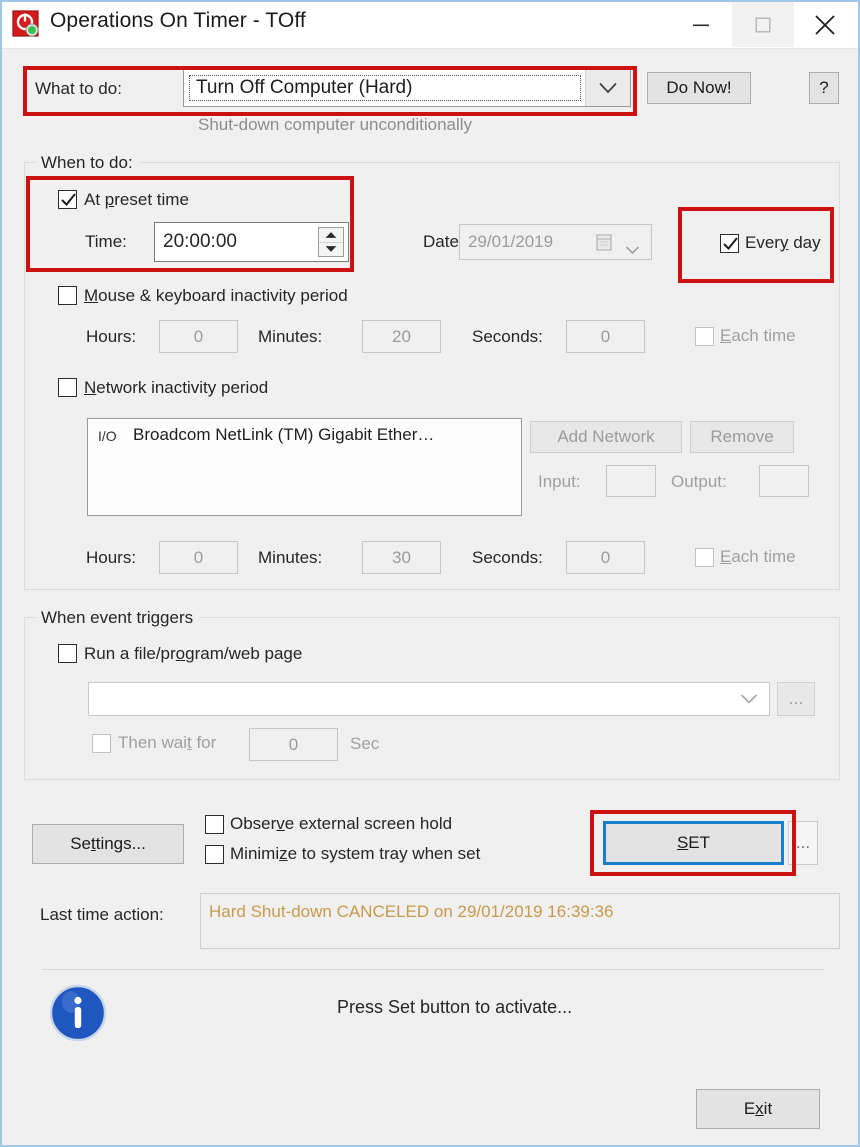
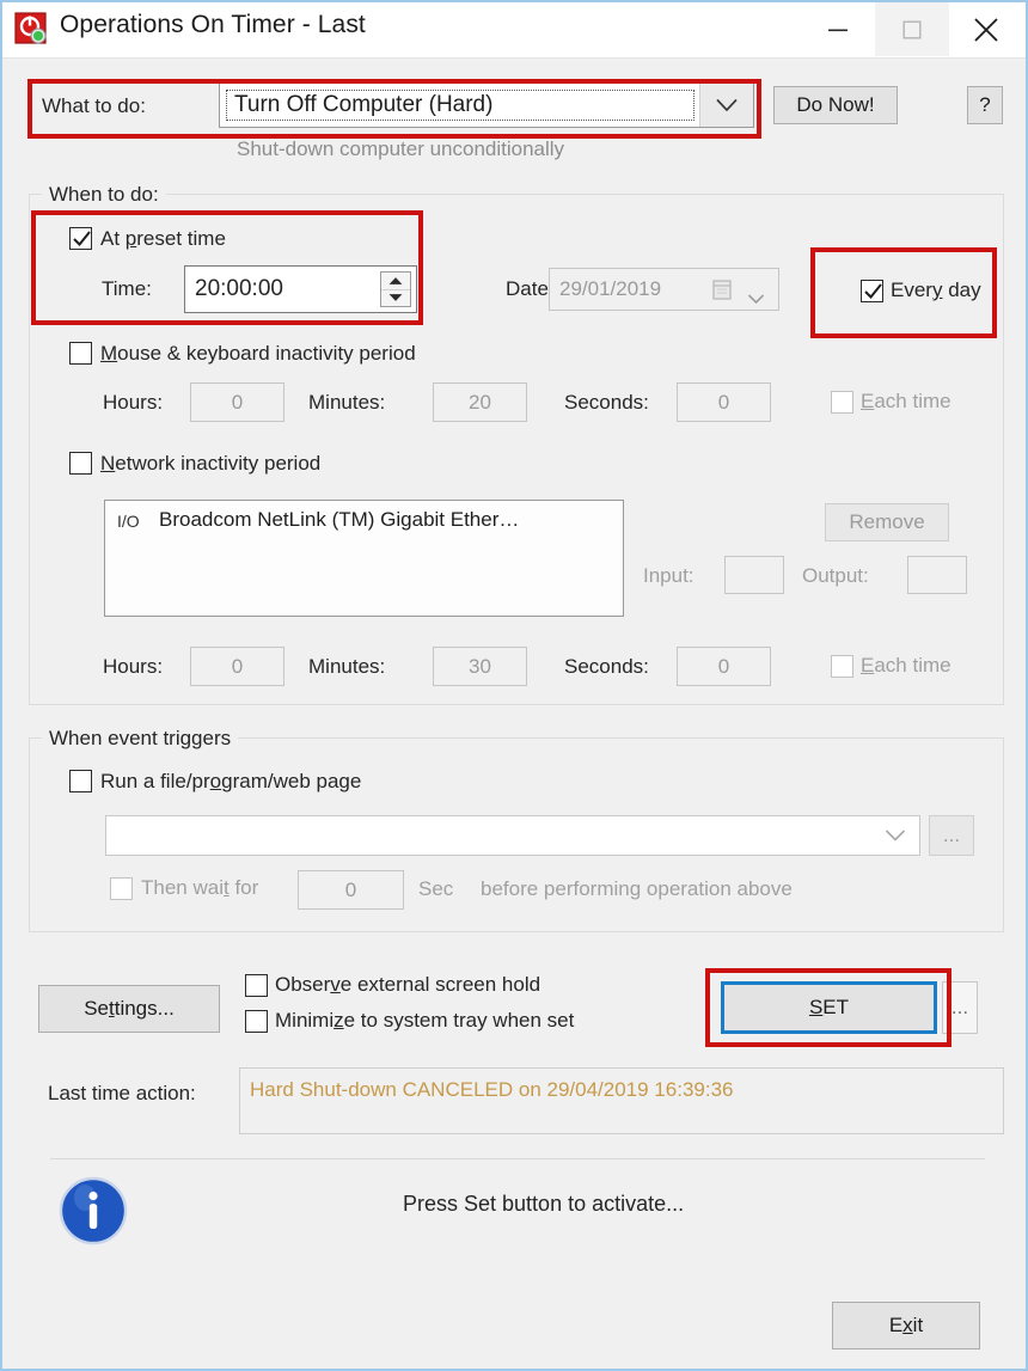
- Operations On Timer - TOff
+ Operations On Timer - Last
  What to do:
  Turn Off Computer (Hard)
  Do Now!
  ?
  Shut-down computer unconditionally
  When to do:
  At preset time
  Time:
  20:00:00
  Date
  29/01/2019
  Every day
  Mouse & keyboard inactivity period
  Hours:
  0
  Minutes:
  20
  Seconds:
  0
  Each time
  Network inactivity period
  I/O
  Broadcom NetLink (TM) Gigabit Ether…
- Add Network
  Remove
  Input:
  Output:
  Hours:
  0
  Minutes:
  30
  Seconds:
  0
  Each time
  When event triggers
  Run a file/program/web page
  ...
  Then wait for
  0
  Sec
+ before performing operation above
  Settings...
  Observe external screen hold
  Minimize to system tray when set
  SET
  ...
  Last time action:
- Hard Shut-down CANCELED on 29/01/2019 16:39:36
+ Hard Shut-down CANCELED on 29/04/2019 16:39:36
  Press Set button to activate...
  Exit
